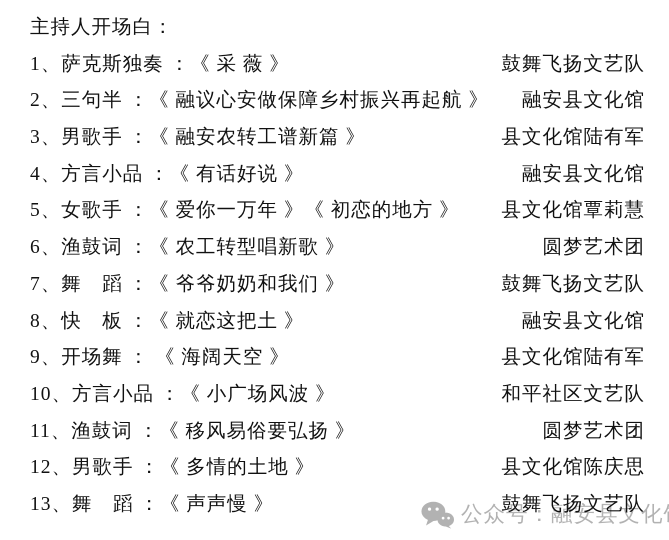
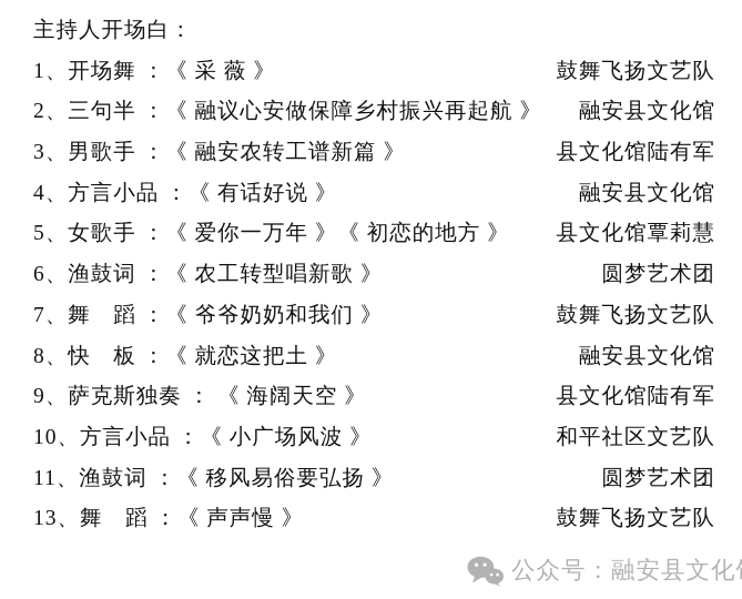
  公众号：融安县文化
  主持人开场白：
- 1、萨克斯独奏 ：《 采 薇 》
+ 1、开场舞 ：《 采 薇 》
  鼓舞飞扬文艺队
  2、三句半 ：《 融议心安做保障乡村振兴再起航 》
  融安县文化馆
  3、男歌手 ：《 融安农转工谱新篇 》
  县文化馆陆有军
  4、方言小品 ：《 有话好说 》
  融安县文化馆
  5、女歌手 ：《 爱你一万年 》《 初恋的地方 》
  县文化馆覃莉慧
  6、渔鼓词 ：《 农工转型唱新歌 》
  圆梦艺术团
  7、舞 蹈 ：《 爷爷奶奶和我们 》
  鼓舞飞扬文艺队
  8、快 板 ：《 就恋这把土 》
  融安县文化馆
- 9、开场舞 ： 《 海阔天空 》
+ 9、萨克斯独奏 ： 《 海阔天空 》
  县文化馆陆有军
  10、方言小品 ：《 小广场风波 》
  和平社区文艺队
  11、渔鼓词 ：《 移风易俗要弘扬 》
  圆梦艺术团
- 12、男歌手 ：《 多情的土地 》
- 县文化馆陈庆思
  13、舞 蹈 ：《 声声慢 》
  鼓舞飞扬文艺队
